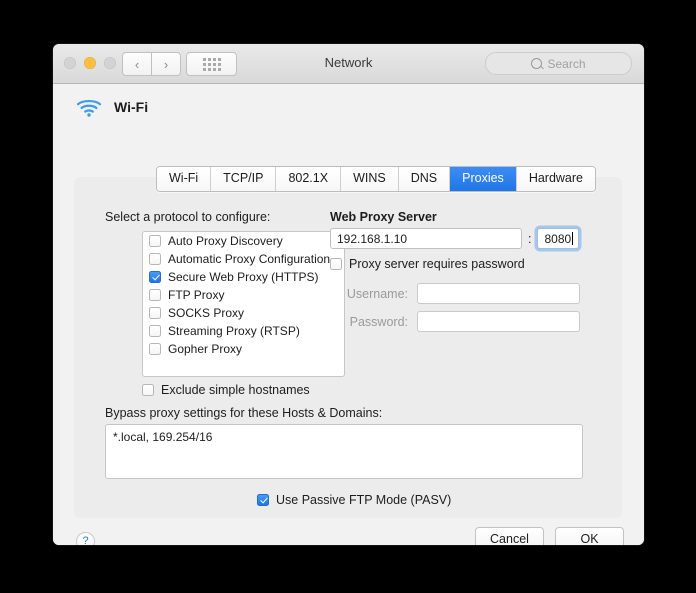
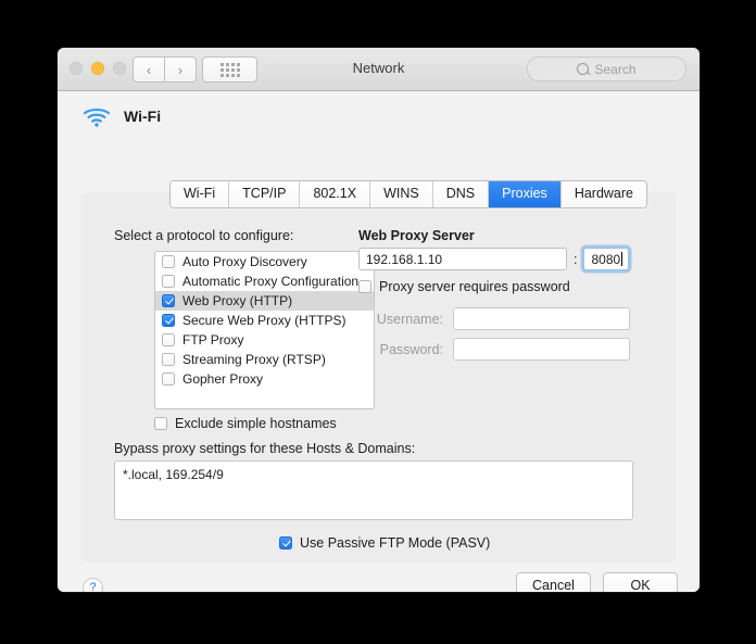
  ‹
  ›
  Network
  Search
  Wi-Fi
  Wi-Fi
  TCP/IP
  802.1X
  WINS
  DNS
  Proxies
  Hardware
  Select a protocol to configure:
  Auto Proxy Discovery
  Automatic Proxy Configuration
+ Web Proxy (HTTP)
  Secure Web Proxy (HTTPS)
  FTP Proxy
- SOCKS Proxy
  Streaming Proxy (RTSP)
  Gopher Proxy
  Exclude simple hostnames
  Bypass proxy settings for these Hosts & Domains:
- *.local, 169.254/16
+ *.local, 169.254/9
  Use Passive FTP Mode (PASV)
  Web Proxy Server
  192.168.1.10
  :
  8080
  Proxy server requires password
  Username:
  Password:
  ?
  Cancel
  OK
